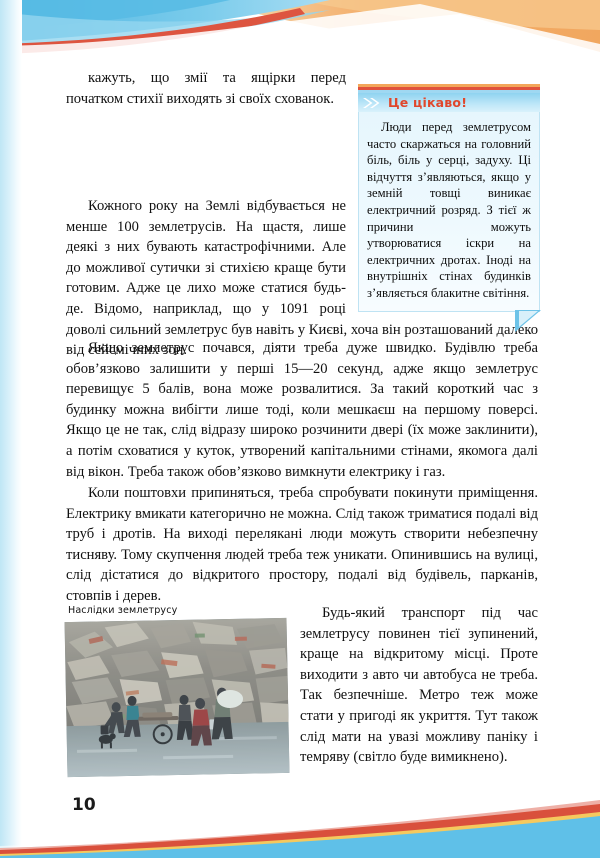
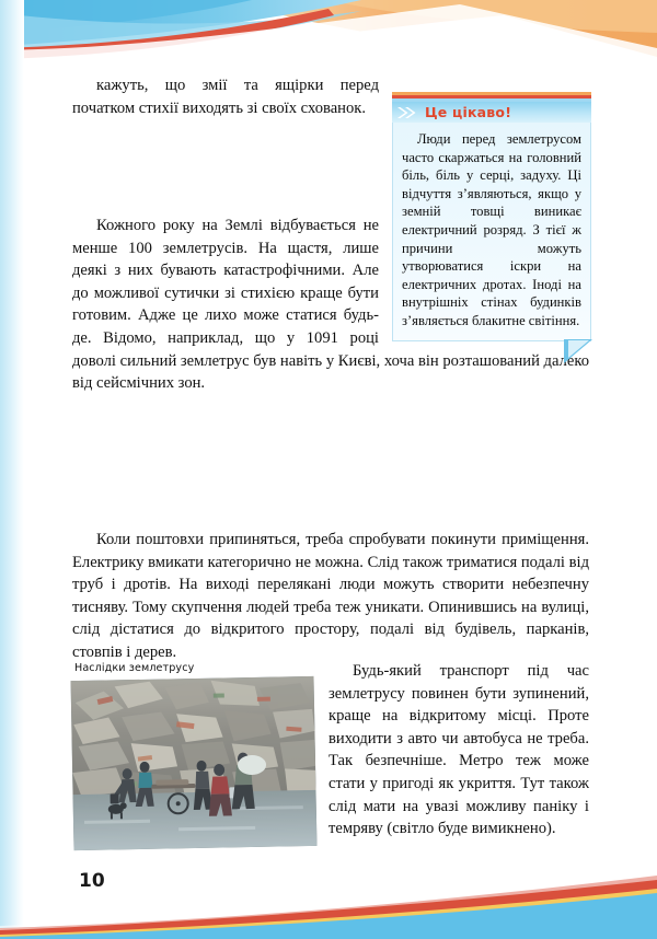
  кажуть, що змії та ящірки перед початком стихії виходять зі своїх схованок.
  Кожного року на Землі відбувається не менше 100 землетрусів. На щастя, лише деякі з них бувають катастрофічними. Але до можливої сутички зі стихією краще бути готовим. Адже це лихо може статися будь-де. Відомо, наприклад, що у 1091 році доволі сильний землетрус був навіть у Києві, хоча він розташований далеко від сейсмічних зон.
- Якщо землетрус почався, діяти треба дуже швидко. Будівлю треба обов’язково залишити у перші 15—20 секунд, адже якщо землетрус перевищує 5 балів, вона може розвалитися. За такий короткий час з будинку можна вибігти лише тоді, коли мешкаєш на першому поверсі. Якщо це не так, слід відразу широко розчинити двері (їх може заклинити), а потім сховатися у куток, утворений капітальними стінами, якомога далі від вікон. Треба також обов’язково вимкнути електрику і газ.
  Коли поштовхи припиняться, треба спробувати покинути приміщення. Електрику вмикати категорично не можна. Слід також триматися подалі від труб і дротів. На виході перелякані люди можуть створити небезпечну тисняву. Тому скупчення людей треба теж уникати. Опинившись на вулиці, слід дістатися до відкритого простору, подалі від будівель, парканів, стовпів і дерев.
  Це цікаво!
  Люди перед землетрусом часто скаржаться на головний біль, біль у серці, задуху. Ці відчуття з’являються, якщо у земній товщі виникає електричний розряд. З тієї ж причини можуть утворюватися іскри на електричних дротах. Іноді на внутрішніх стінах будинків з’являється блакитне світіння.
  Наслідки землетрусу
- Будь-який транспорт під час землетрусу повинен тієї зупинений, краще на відкритому місці. Проте виходити з авто чи автобуса не треба. Так безпечніше. Метро теж може стати у пригоді як укриття. Тут також слід мати на увазі можливу паніку і темряву (світло буде вимикнено).
+ Будь-який транспорт під час землетрусу повинен бути зупинений, краще на відкритому місці. Проте виходити з авто чи автобуса не треба. Так безпечніше. Метро теж може стати у пригоді як укриття. Тут також слід мати на увазі можливу паніку і темряву (світло буде вимикнено).
  10
